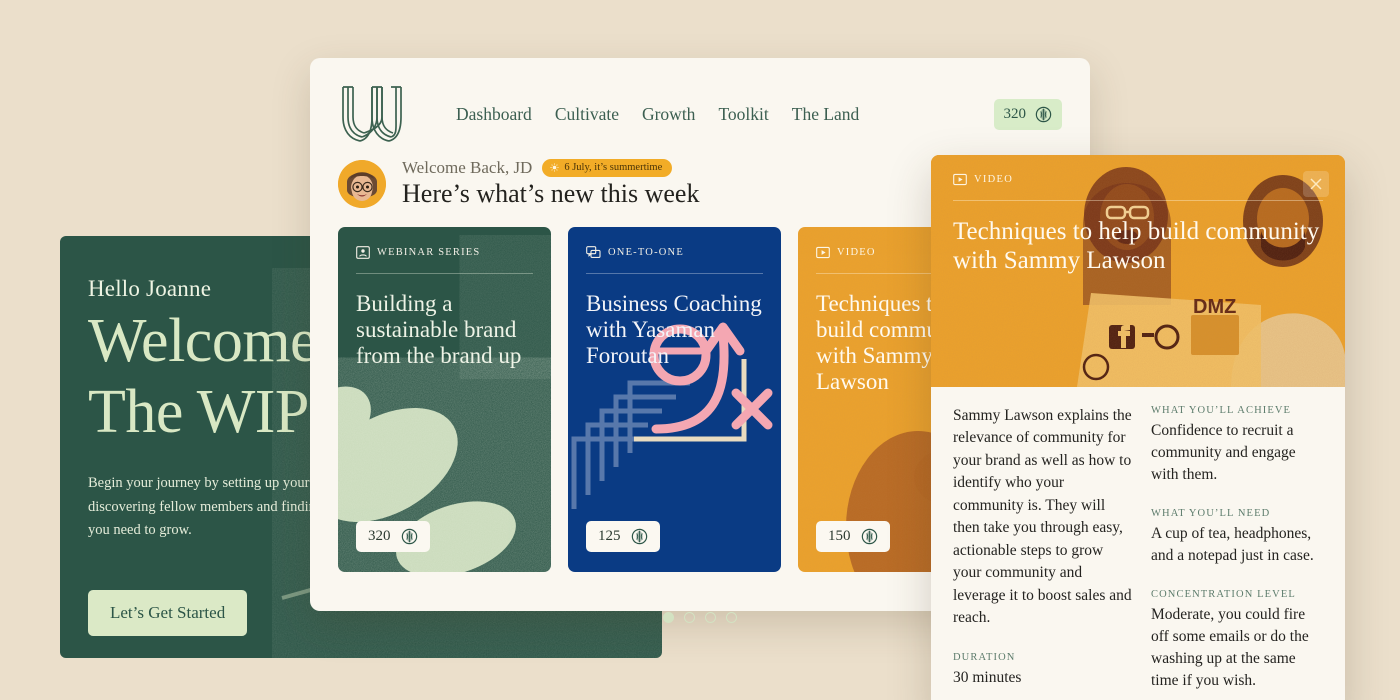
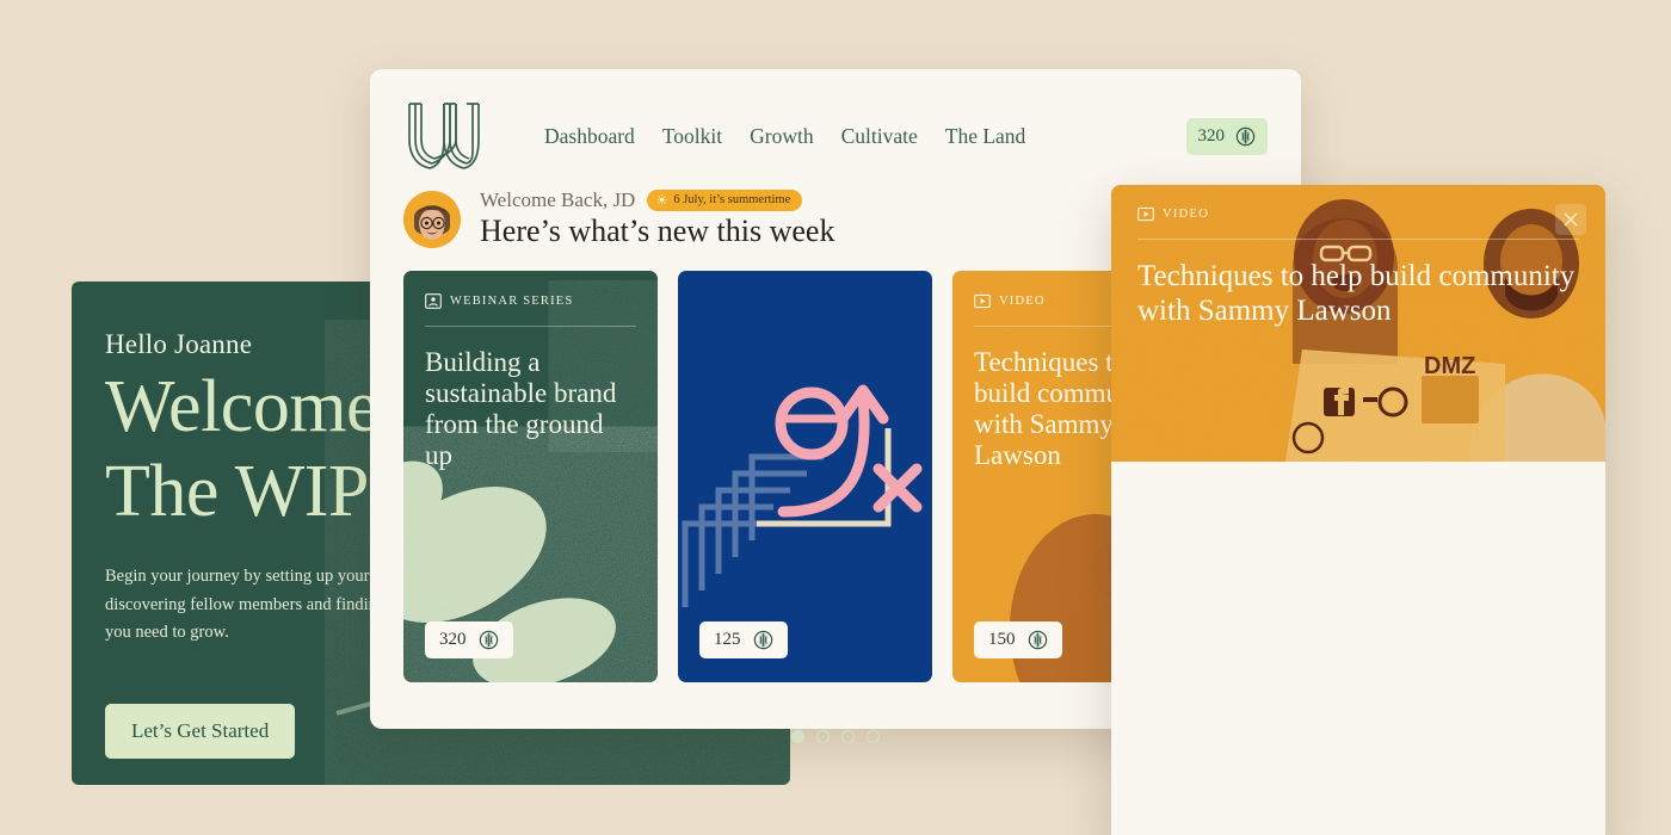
  Hello Joanne
  Welcome
  The WIP
  Begin your journey by setting up your discovering fellow members and findi you need to grow.
  Let’s Get Started
  Dashboard
- Cultivate
+ Toolkit
  Growth
- Toolkit
+ Cultivate
  The Land
  320
  Welcome Back, JD
  6 July, it’s summertime
  Here’s what’s new this week
  WEBINAR SERIES
- Building a sustainable brand from the brand up
+ Building a sustainable brand from the ground up
  320
- ONE-TO-ONE
- Business Coaching with Yasaman Foroutan
  125
  VIDEO
  Techniques t build comm with Sammy Lawson
  150
  DMZ
  VIDEO
  Techniques to help build community with Sammy Lawson
- Sammy Lawson explains the relevance of community for your brand as well as how to identify who your community is. They will then take you through easy, actionable steps to grow your community and leverage it to boost sales and reach.
- DURATION
- 30 minutes
- WHAT YOU’LL ACHIEVE
- Confidence to recruit a community and engage with them.
- WHAT YOU’LL NEED
- A cup of tea, headphones, and a notepad just in case.
- CONCENTRATION LEVEL
- Moderate, you could fire off some emails or do the washing up at the same time if you wish.
